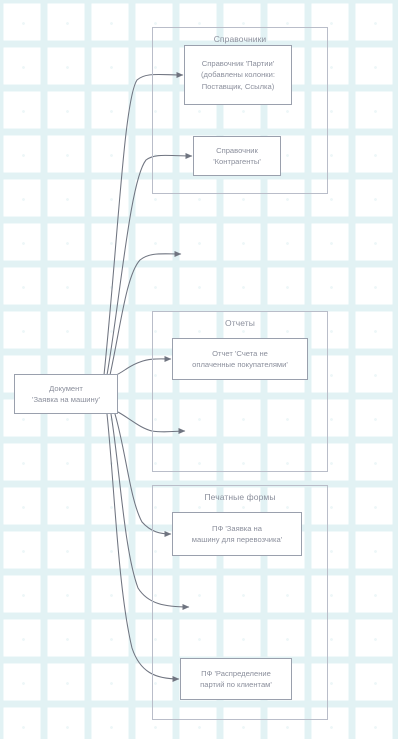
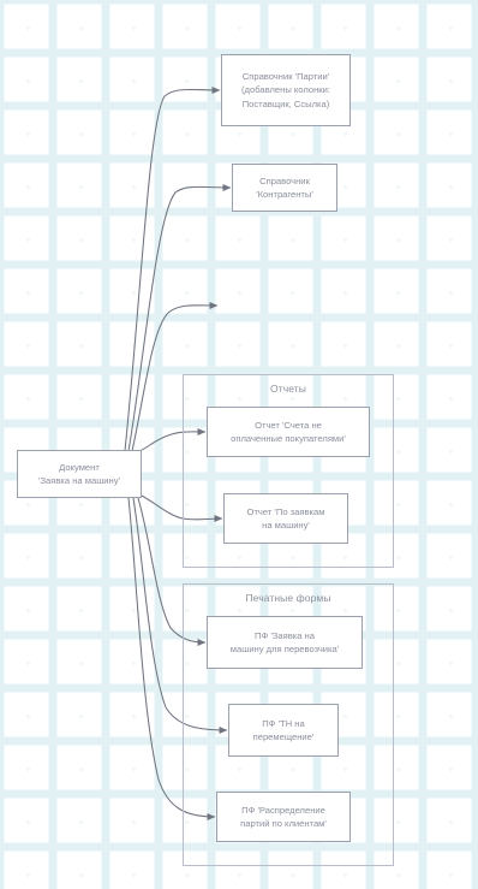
  Документ
  'Заявка на машину'
- Справочники
  Справочник 'Партии'
  (добавлены колонки:
  Поставщик, Ссылка)
  Справочник
  'Контрагенты'
  Отчеты
  Отчет 'Счета не
  оплаченные покупателями'
+ Отчет 'По заявкам
+ на машину'
  Печатные формы
  ПФ 'Заявка на
  машину для перевозчика'
+ ПФ 'ТН на
+ перемещение'
  ПФ 'Распределение
  партий по клиентам'
